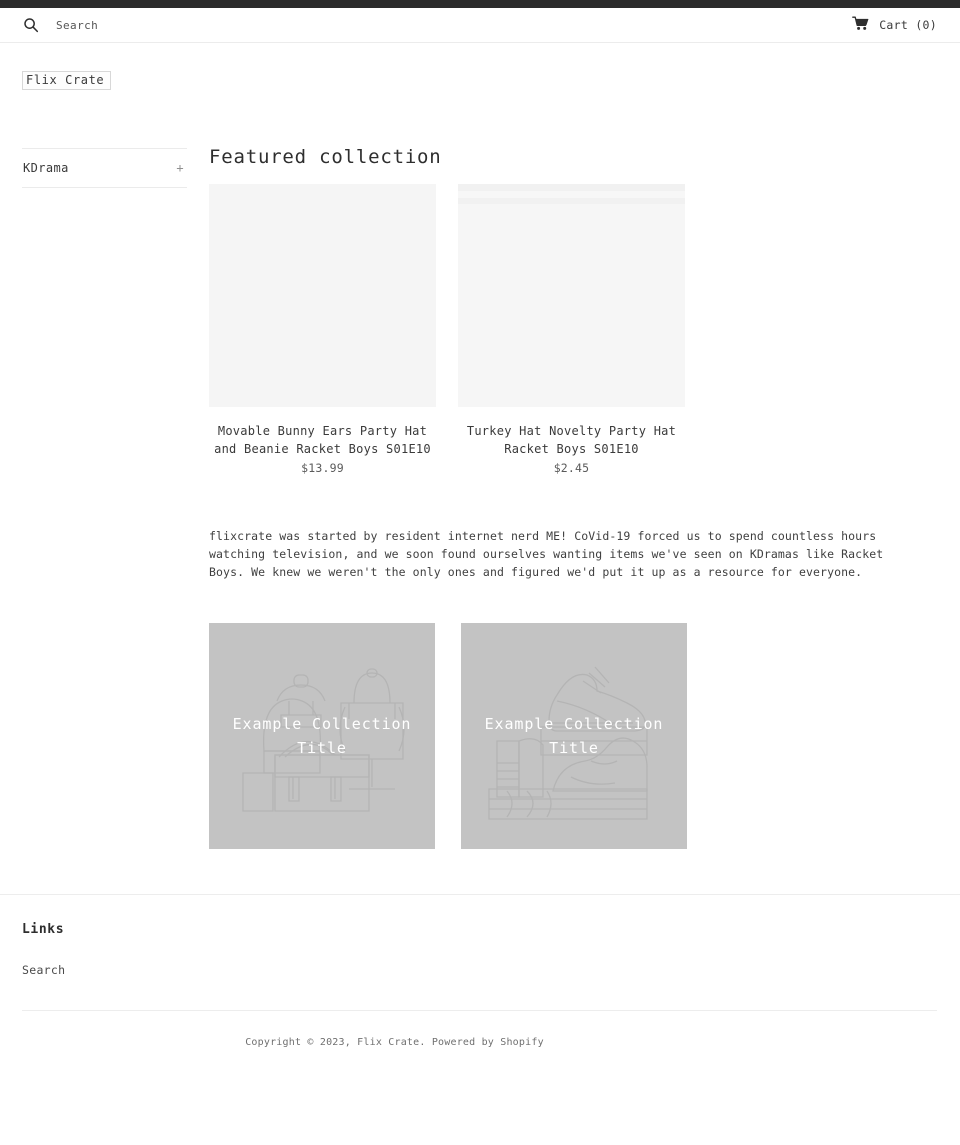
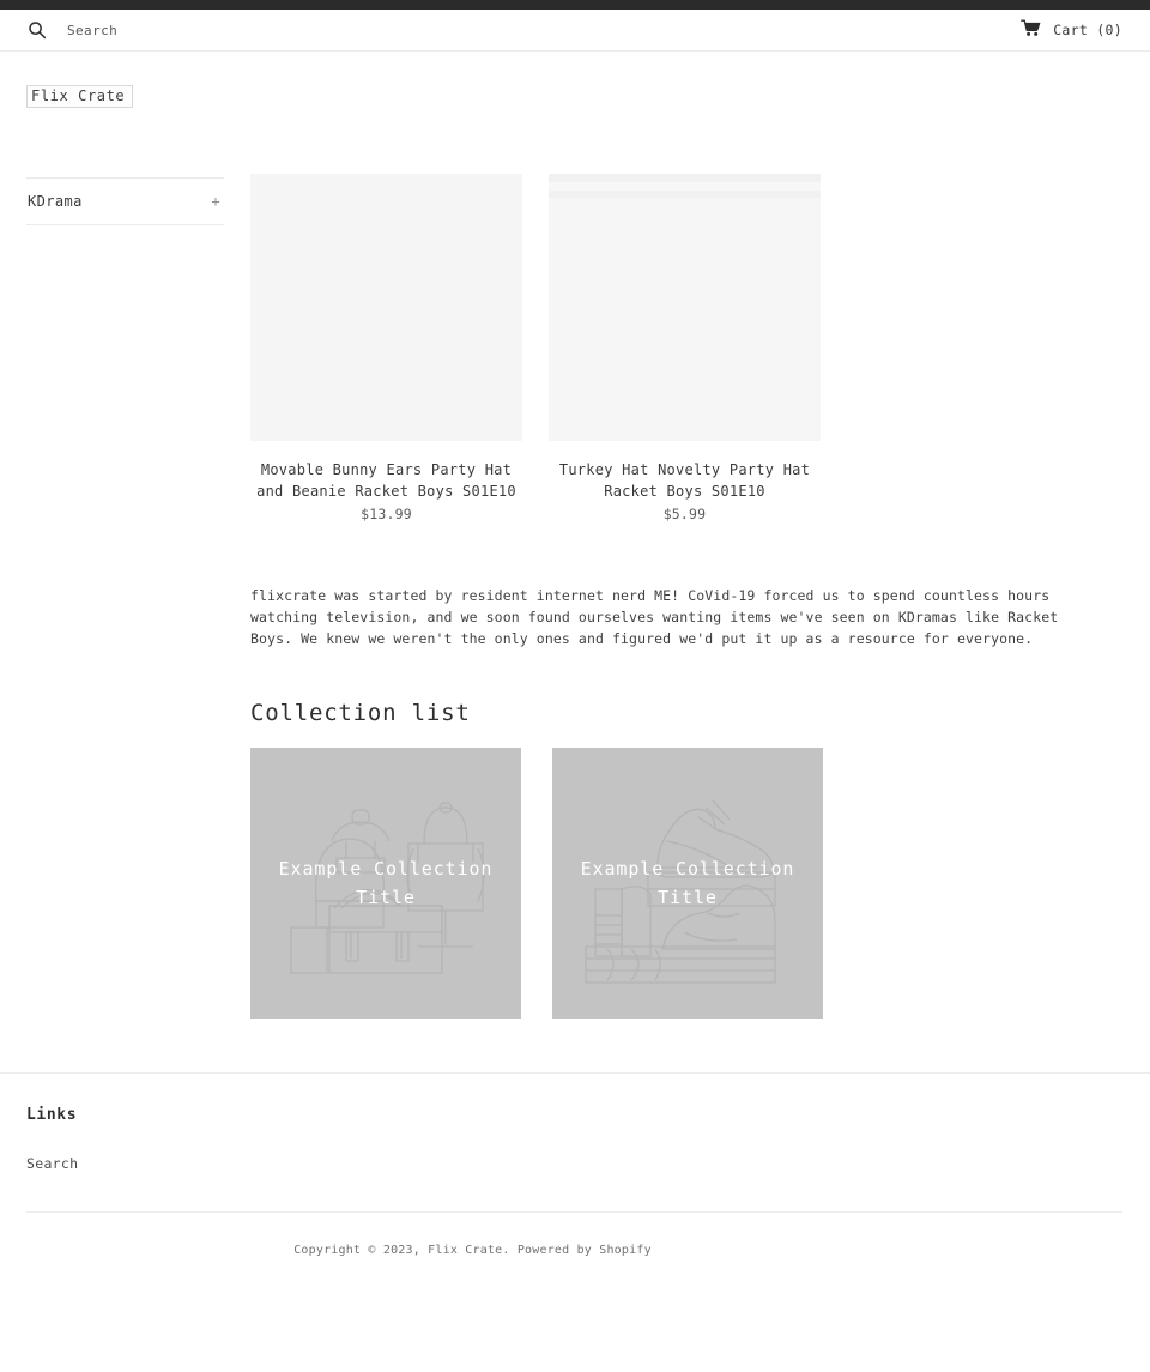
  Search
  Cart (0)
  Flix Crate
  KDrama
  +
- Featured collection
  Movable Bunny Ears Party Hat and Beanie Racket Boys S01E10
  $13.99
  Turkey Hat Novelty Party Hat Racket Boys S01E10
- $2.45
+ $5.99
  flixcrate was started by resident internet nerd ME! CoVid-19 forced us to spend countless hours watching television, and we soon found ourselves wanting items we've seen on KDramas like Racket Boys. We knew we weren't the only ones and figured we'd put it up as a resource for everyone.
+ Collection list
  Example Collection Title
  Example Collection Title
  Links
  Search
  Copyright © 2023, Flix Crate. Powered by Shopify
